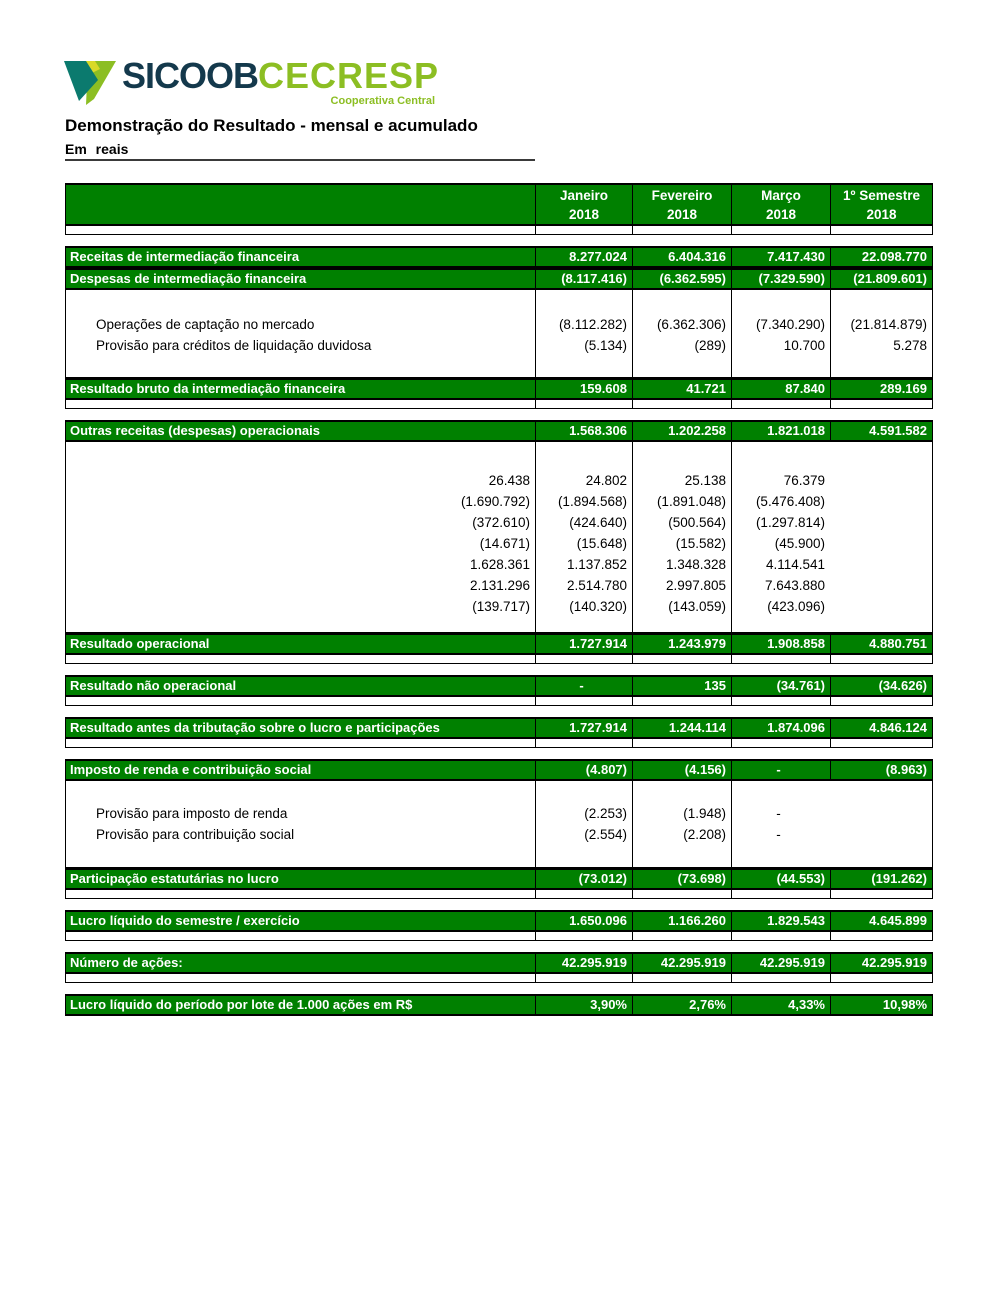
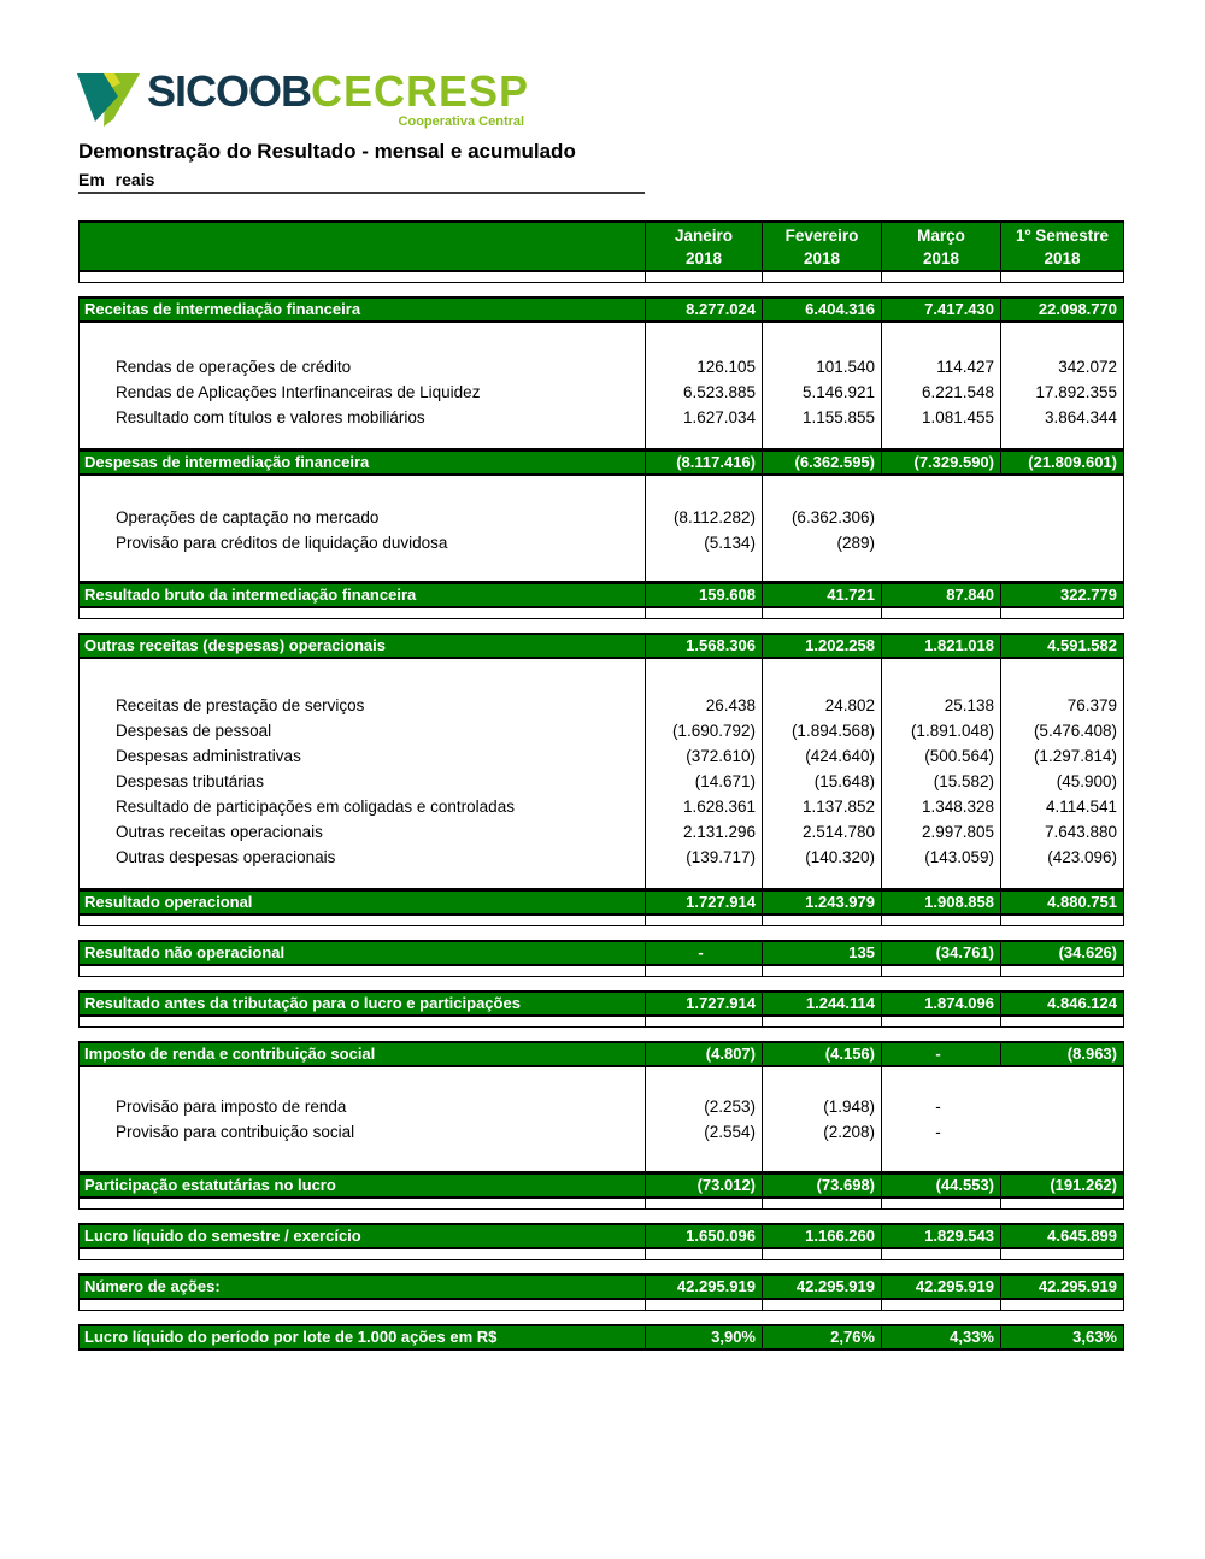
  SICOOB
  CECRESP
  Cooperativa Central
  Demonstração do Resultado - mensal e acumulado
  Em reais
  Janeiro
  2018
  Fevereiro
  2018
  Março
  2018
  1º Semestre
  2018
  Receitas de intermediação financeira
  8.277.024
  6.404.316
  7.417.430
  22.098.770
+ Rendas de operações de crédito
+ Rendas de Aplicações Interfinanceiras de Liquidez
+ Resultado com títulos e valores mobiliários
+ 126.105
+ 6.523.885
+ 1.627.034
+ 101.540
+ 5.146.921
+ 1.155.855
+ 114.427
+ 6.221.548
+ 1.081.455
+ 342.072
+ 17.892.355
+ 3.864.344
  Despesas de intermediação financeira
  (8.117.416)
  (6.362.595)
  (7.329.590)
  (21.809.601)
  Operações de captação no mercado
  Provisão para créditos de liquidação duvidosa
  (8.112.282)
  (5.134)
  (6.362.306)
  (289)
- (7.340.290)
- 10.700
- (21.814.879)
- 5.278
  Resultado bruto da intermediação financeira
  159.608
  41.721
  87.840
- 289.169
+ 322.779
  Outras receitas (despesas) operacionais
  1.568.306
  1.202.258
  1.821.018
  4.591.582
+ Receitas de prestação de serviços
+ Despesas de pessoal
+ Despesas administrativas
+ Despesas tributárias
+ Resultado de participações em coligadas e controladas
+ Outras receitas operacionais
+ Outras despesas operacionais
  26.438
  (1.690.792)
  (372.610)
  (14.671)
  1.628.361
  2.131.296
  (139.717)
  24.802
  (1.894.568)
  (424.640)
  (15.648)
  1.137.852
  2.514.780
  (140.320)
  25.138
  (1.891.048)
  (500.564)
  (15.582)
  1.348.328
  2.997.805
  (143.059)
  76.379
  (5.476.408)
  (1.297.814)
  (45.900)
  4.114.541
  7.643.880
  (423.096)
  Resultado operacional
  1.727.914
  1.243.979
  1.908.858
  4.880.751
  Resultado não operacional
  -
  135
  (34.761)
  (34.626)
- Resultado antes da tributação sobre o lucro e participações
+ Resultado antes da tributação para o lucro e participações
  1.727.914
  1.244.114
  1.874.096
  4.846.124
  Imposto de renda e contribuição social
  (4.807)
  (4.156)
  -
  (8.963)
  Provisão para imposto de renda
  Provisão para contribuição social
  (2.253)
  (2.554)
  (1.948)
  (2.208)
  -
  -
  Participação estatutárias no lucro
  (73.012)
  (73.698)
  (44.553)
  (191.262)
  Lucro líquido do semestre / exercício
  1.650.096
  1.166.260
  1.829.543
  4.645.899
  Número de ações:
  42.295.919
  42.295.919
  42.295.919
  42.295.919
  Lucro líquido do período por lote de 1.000 ações em R$
  3,90%
  2,76%
  4,33%
- 10,98%
+ 3,63%
